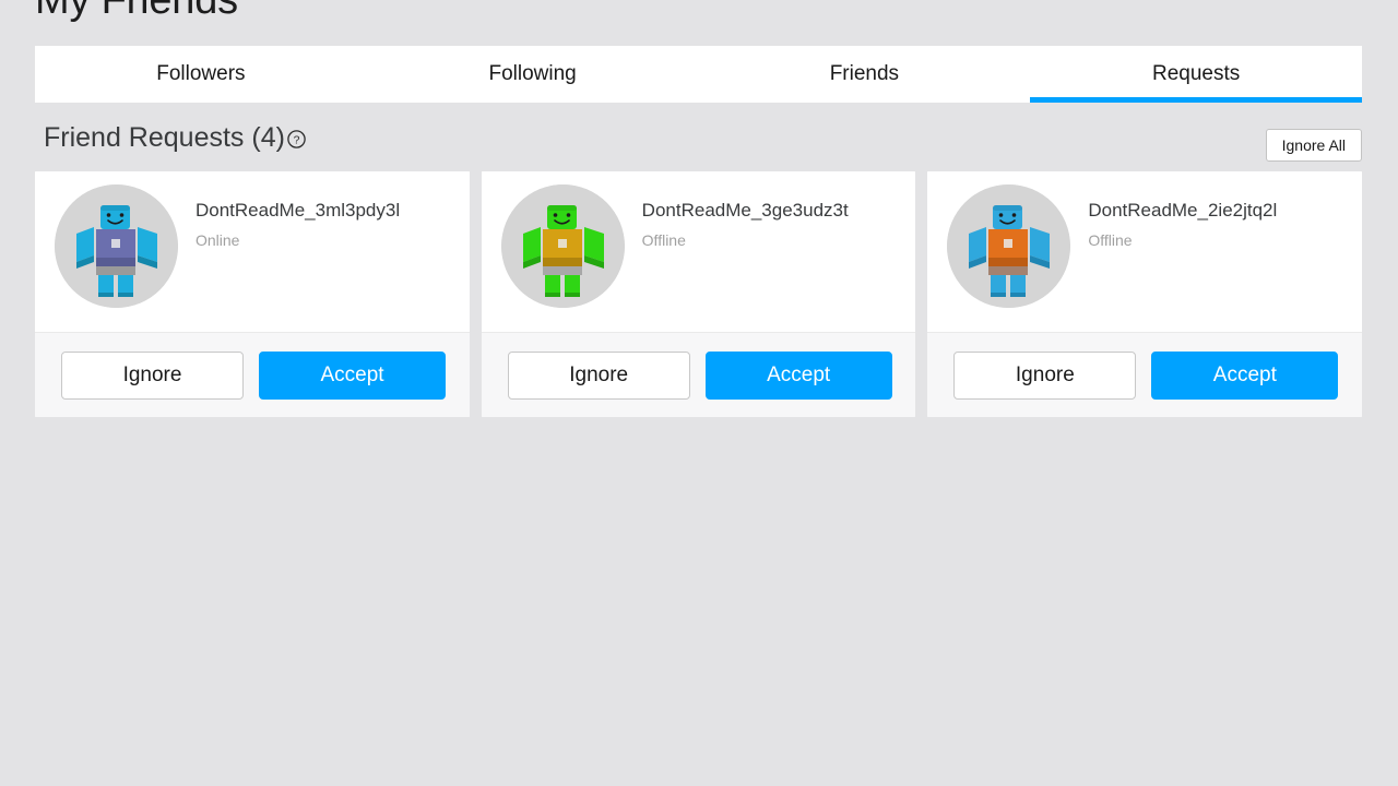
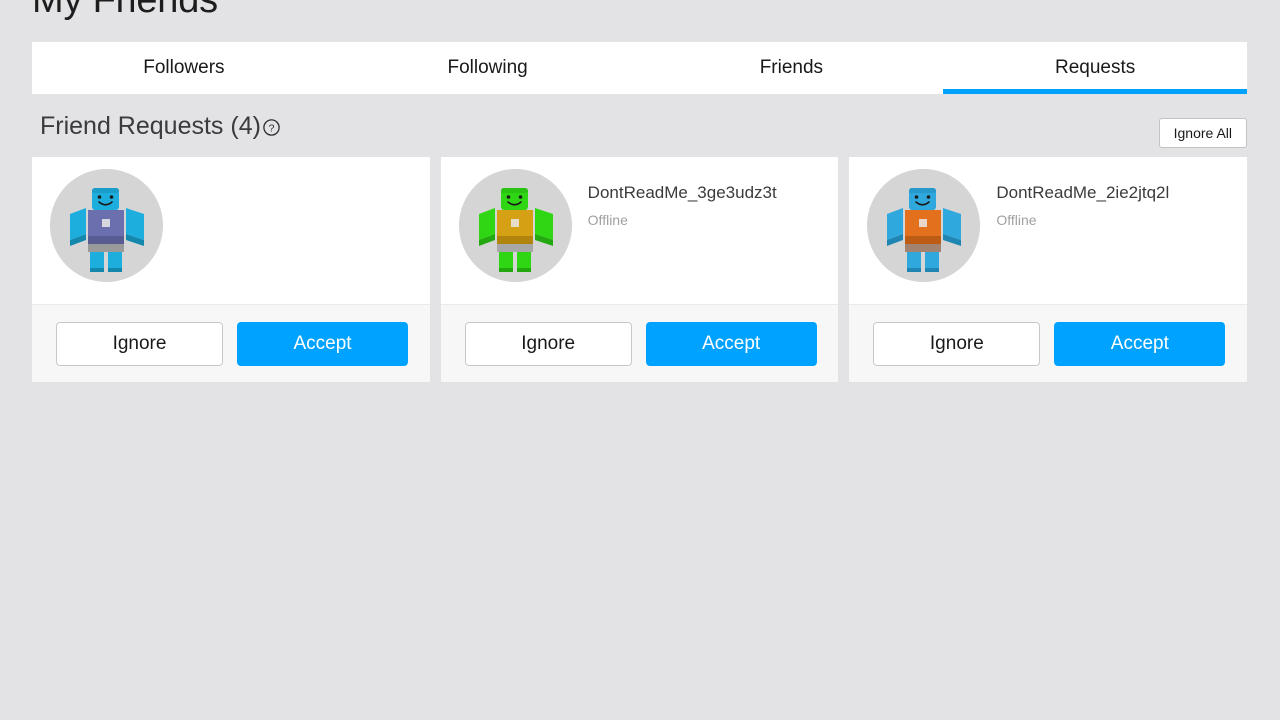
  My Friends
  Followers
  Following
  Friends
  Requests
  Friend Requests (4)
  ?
  Ignore All
- DontReadMe_3ml3pdy3l
- Online
  Ignore
  Accept
  DontReadMe_3ge3udz3t
  Offline
  Ignore
  Accept
  DontReadMe_2ie2jtq2l
  Offline
  Ignore
  Accept
